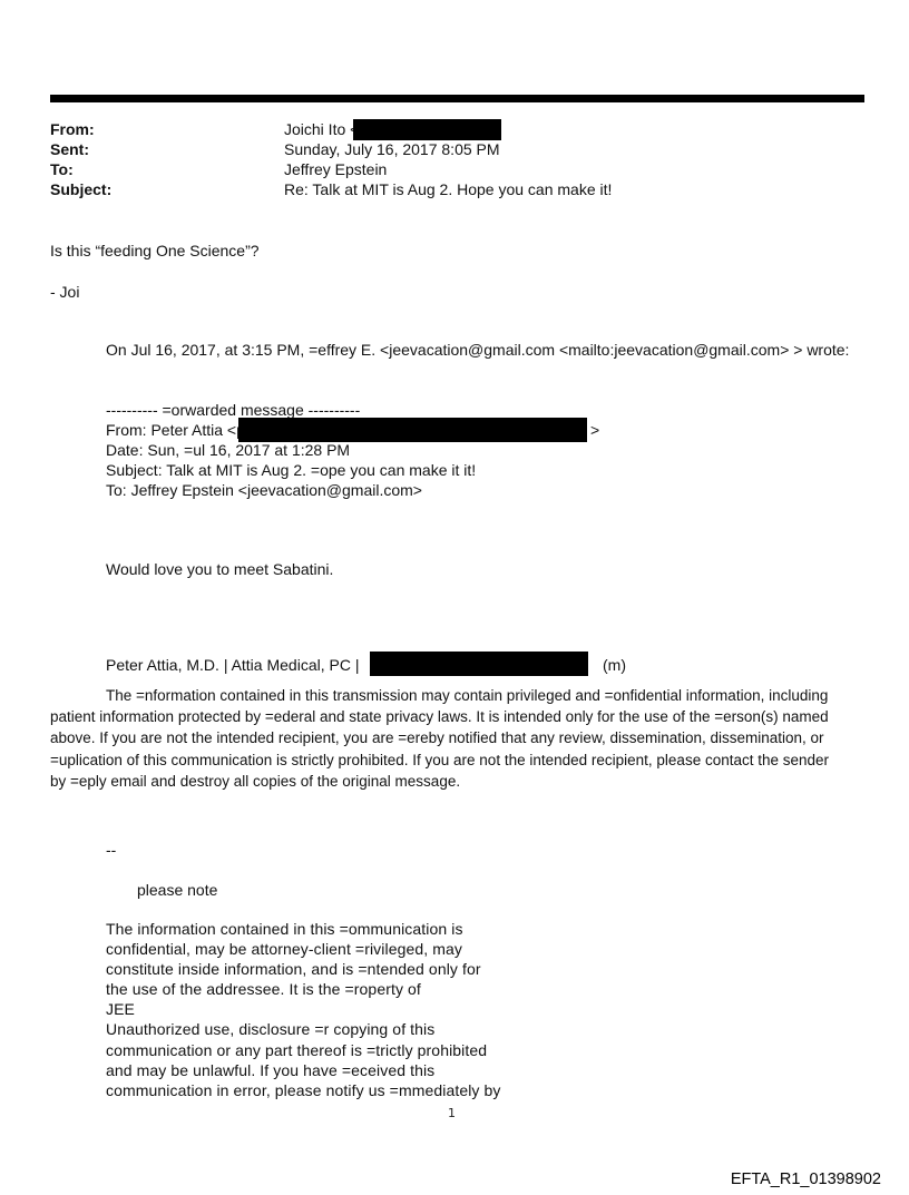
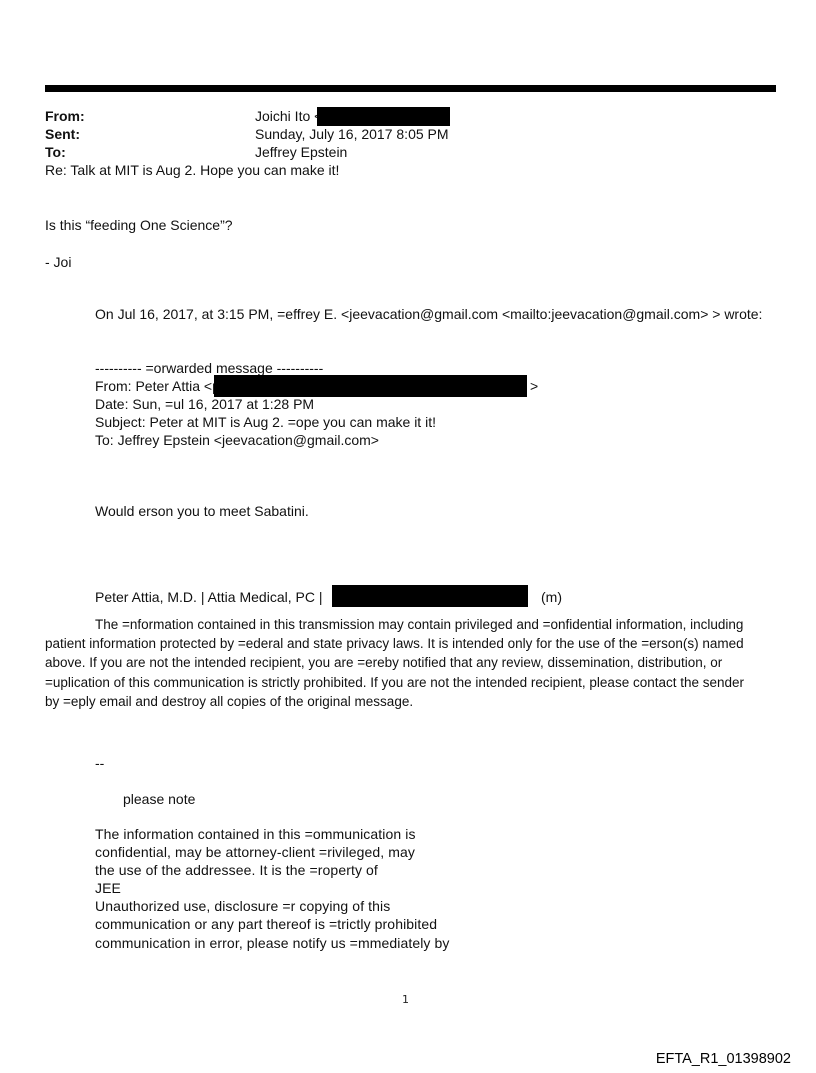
  From:
  Joichi Ito
  Sent:
  Sunday, July 16, 2017 8:05 PM
  To:
  Jeffrey Epstein
- Subject:
  Re: Talk at MIT is Aug 2. Hope you can make it!
  Is this “feeding One Science”?
  - Joi
  On Jul 16, 2017, at 3:15 PM, =effrey E. <jeevacation@gmail.com <mailto:jeevacation@gmail.com> > wrote:
  ---------- =orwarded message ----------
  From: Peter Attia <
  >
  Date: Sun, =ul 16, 2017 at 1:28 PM
- Subject: Talk at MIT is Aug 2. =ope you can make it it!
+ Subject: Peter at MIT is Aug 2. =ope you can make it it!
  To: Jeffrey Epstein <jeevacation@gmail.com>
- Would love you to meet Sabatini.
+ Would erson you to meet Sabatini.
  Peter Attia, M.D. | Attia Medical, PC |
  (m)
  The =nformation contained in this transmission may contain privileged and =onfidential information, including
  patient information protected by =ederal and state privacy laws. It is intended only for the use of the =erson(s) named
- above. If you are not the intended recipient, you are =ereby notified that any review, dissemination, dissemination, or
+ above. If you are not the intended recipient, you are =ereby notified that any review, dissemination, distribution, or
  =uplication of this communication is strictly prohibited. If you are not the intended recipient, please contact the sender
  by =eply email and destroy all copies of the original message.
  --
  please note
  The information contained in this =ommunication is
  confidential, may be attorney-client =rivileged, may
- constitute inside information, and is =ntended only for
  the use of the addressee. It is the =roperty of
  JEE
  Unauthorized use, disclosure =r copying of this
  communication or any part thereof is =trictly prohibited
- and may be unlawful. If you have =eceived this
  communication in error, please notify us =mmediately by
  1
  EFTA_R1_01398902
